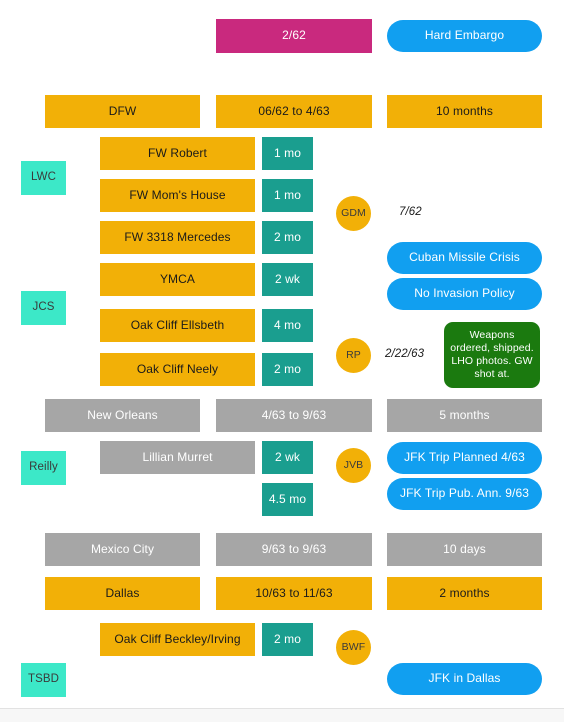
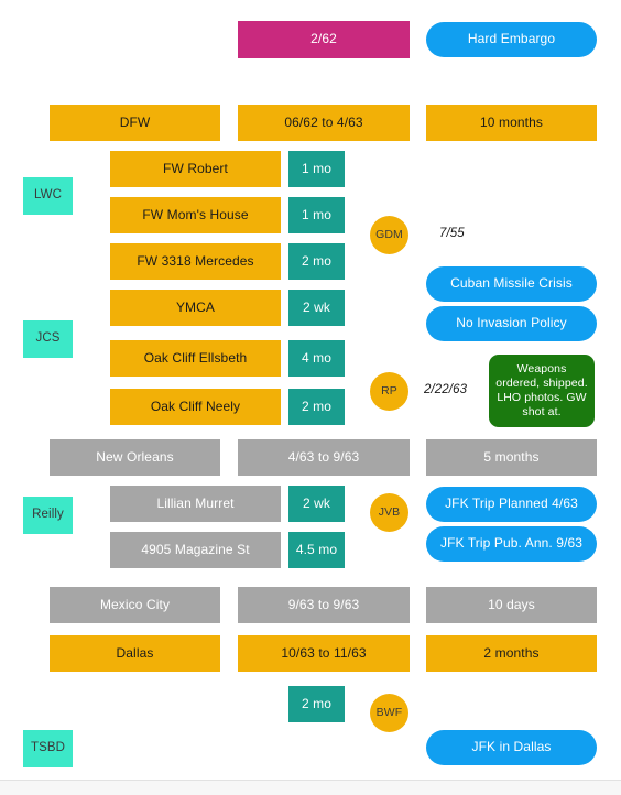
  2/62
  Hard Embargo
  DFW
  06/62 to 4/63
  10 months
  FW Robert
  1 mo
  FW Mom's House
  1 mo
  FW 3318 Mercedes
  2 mo
  YMCA
  2 wk
  Oak Cliff Ellsbeth
  4 mo
  Oak Cliff Neely
  2 mo
  LWC
  JCS
  Reilly
  TSBD
  GDM
- 7/62
+ 7/55
  RP
  2/22/63
  JVB
  BWF
  Cuban Missile Crisis
  No Invasion Policy
  JFK Trip Planned 4/63
  JFK Trip Pub. Ann. 9/63
  JFK in Dallas
  Weapons ordered, shipped. LHO photos. GW shot at.
  New Orleans
  4/63 to 9/63
  5 months
  Lillian Murret
  2 wk
+ 4905 Magazine St
  4.5 mo
  Mexico City
  9/63 to 9/63
  10 days
  Dallas
  10/63 to 11/63
  2 months
- Oak Cliff Beckley/Irving
  2 mo
